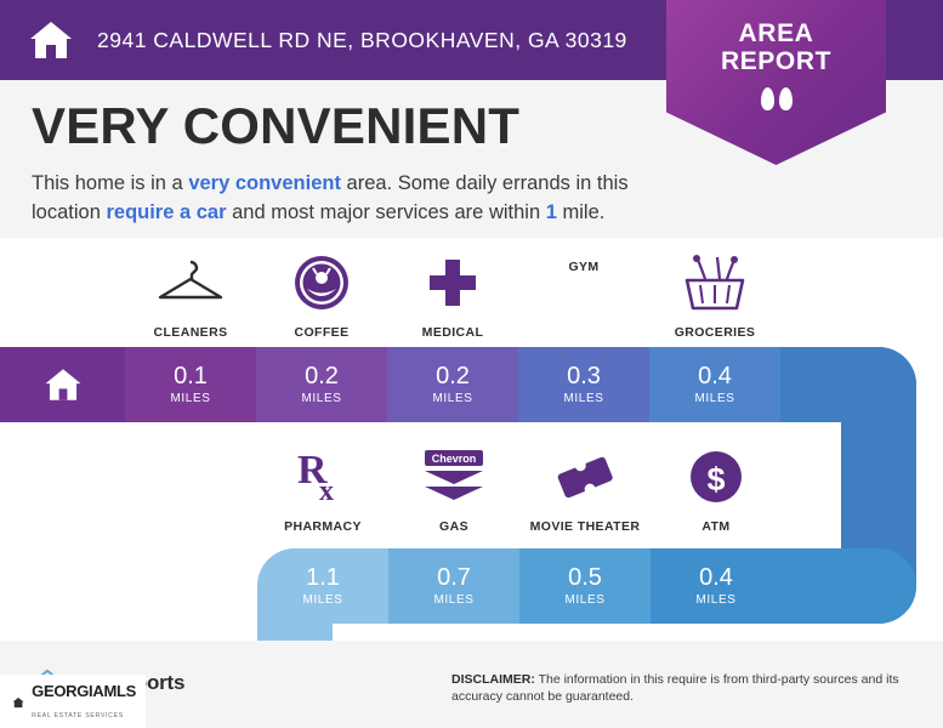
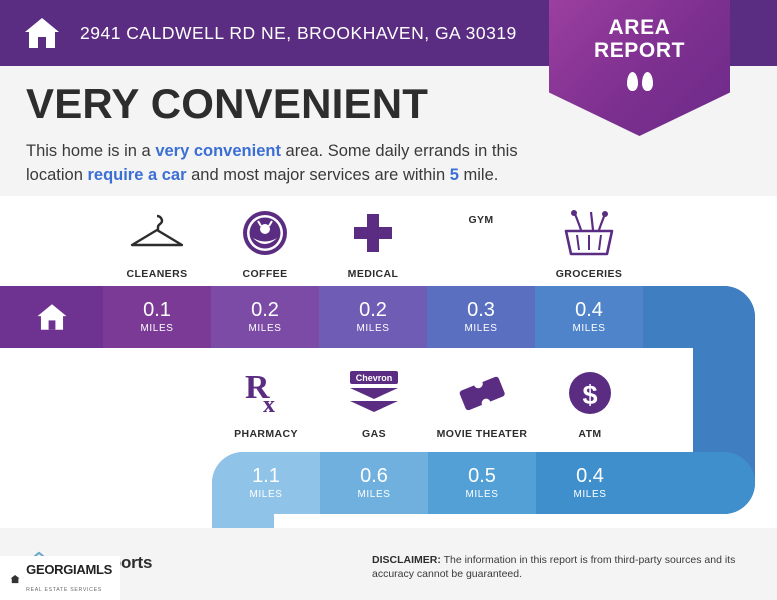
  2941 CALDWELL RD NE, BROOKHAVEN, GA 30319
  AREA
  REPORT
  VERY CONVENIENT
- This home is in a very convenient area. Some daily errands in this location require a car and most major services are within 1 mile.
+ This home is in a very convenient area. Some daily errands in this location require a car and most major services are within 5 mile.
  CLEANERS
  COFFEE
  MEDICAL
  GYM
  GROCERIES
  0.1
  MILES
  0.2
  MILES
  0.2
  MILES
  0.3
  MILES
  0.4
  MILES
  R
  x
  PHARMACY
  Chevron
  GAS
  MOVIE THEATER
  $
  ATM
  1.1
  MILES
- 0.7
+ 0.6
  MILES
  0.5
  MILES
  0.4
  MILES
  GEORGIAMLS
- DISCLAIMER: The information in this require is from third-party sources and its accuracy cannot be guaranteed.
+ DISCLAIMER: The information in this report is from third-party sources and its accuracy cannot be guaranteed.
